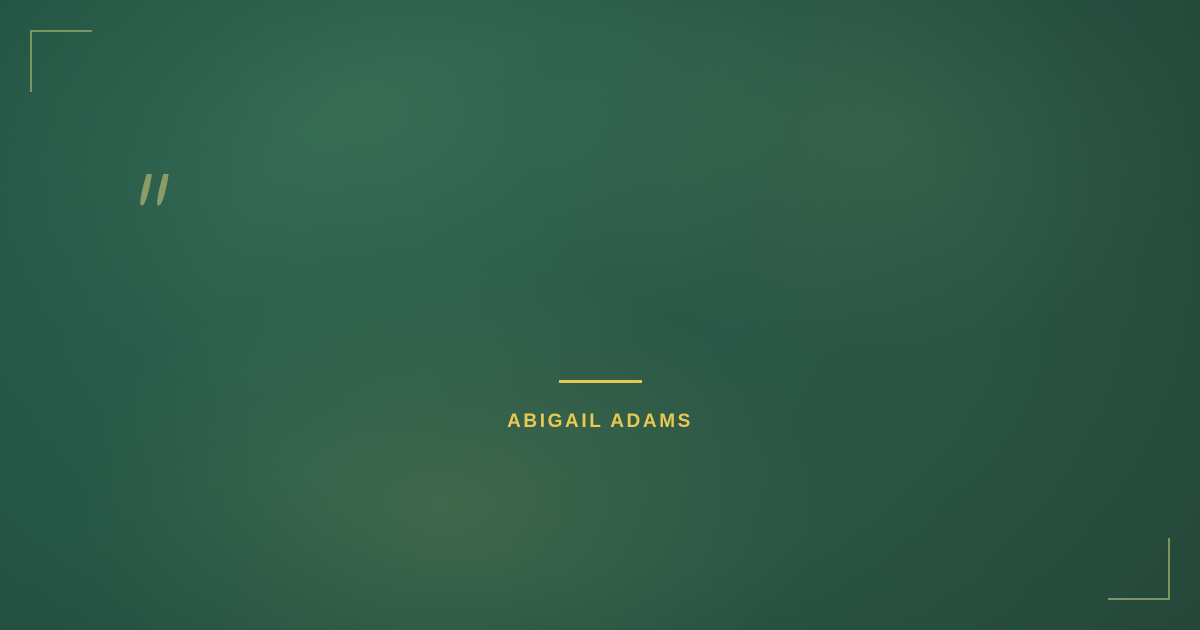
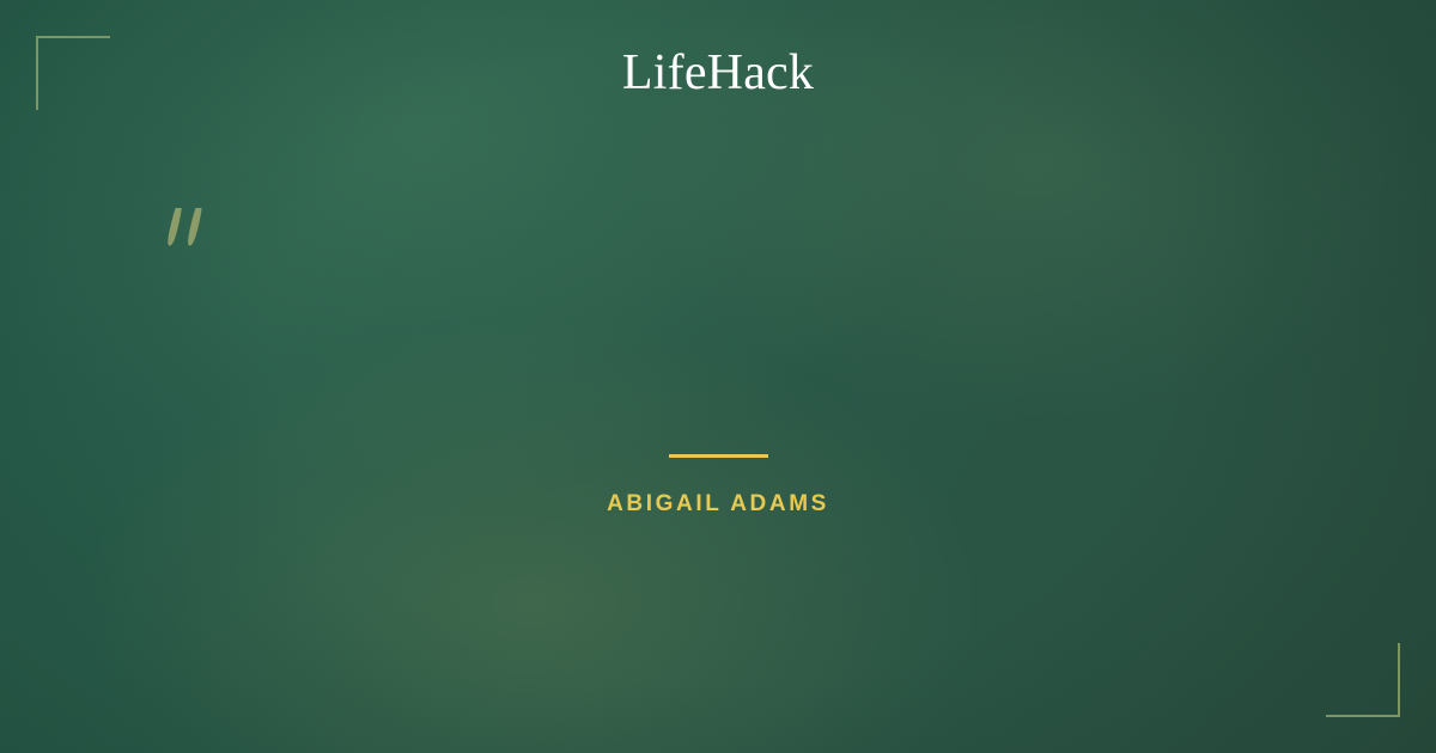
+ LifeHack
  ABIGAIL ADAMS
